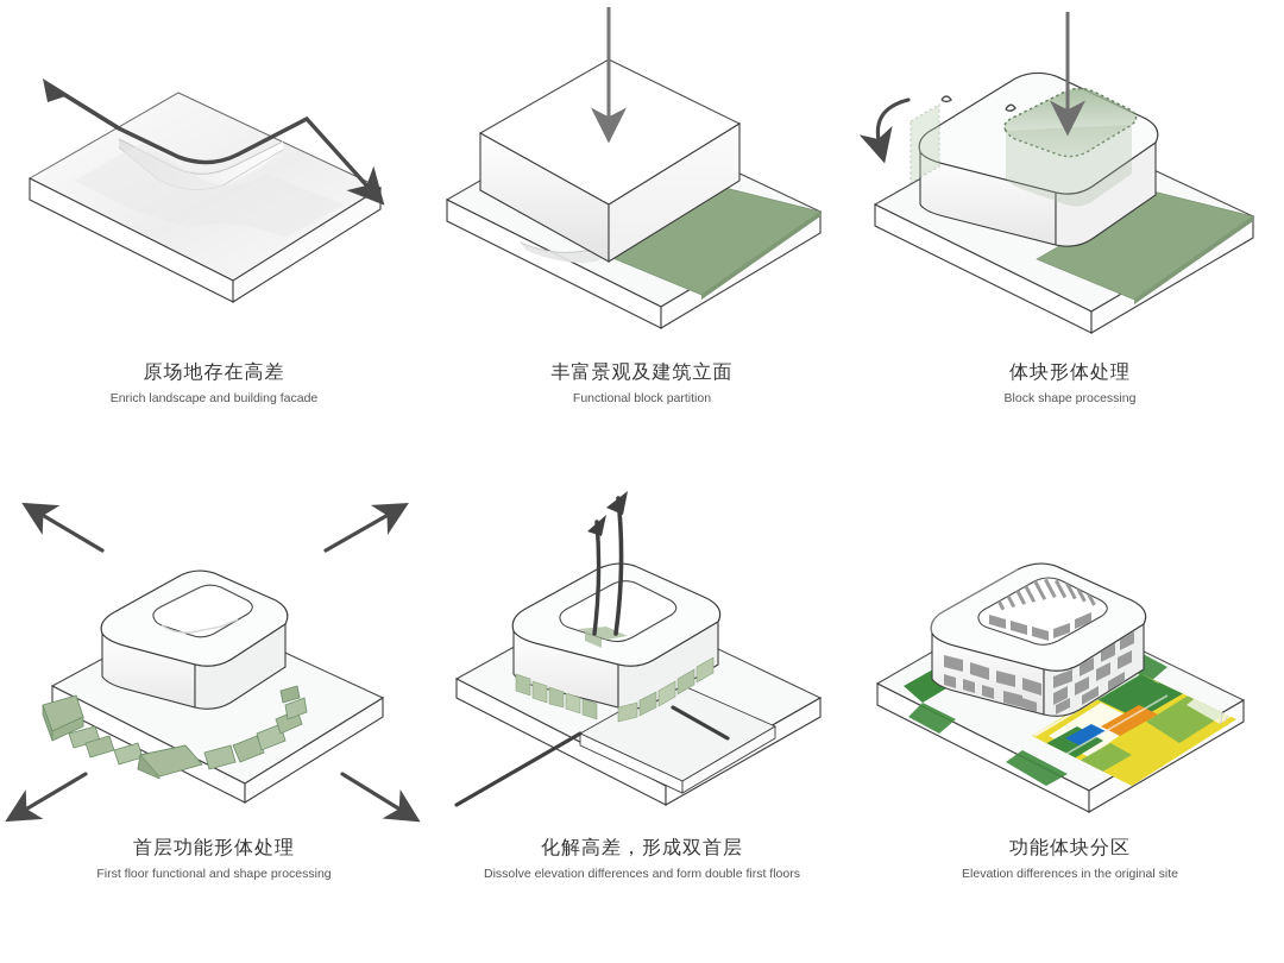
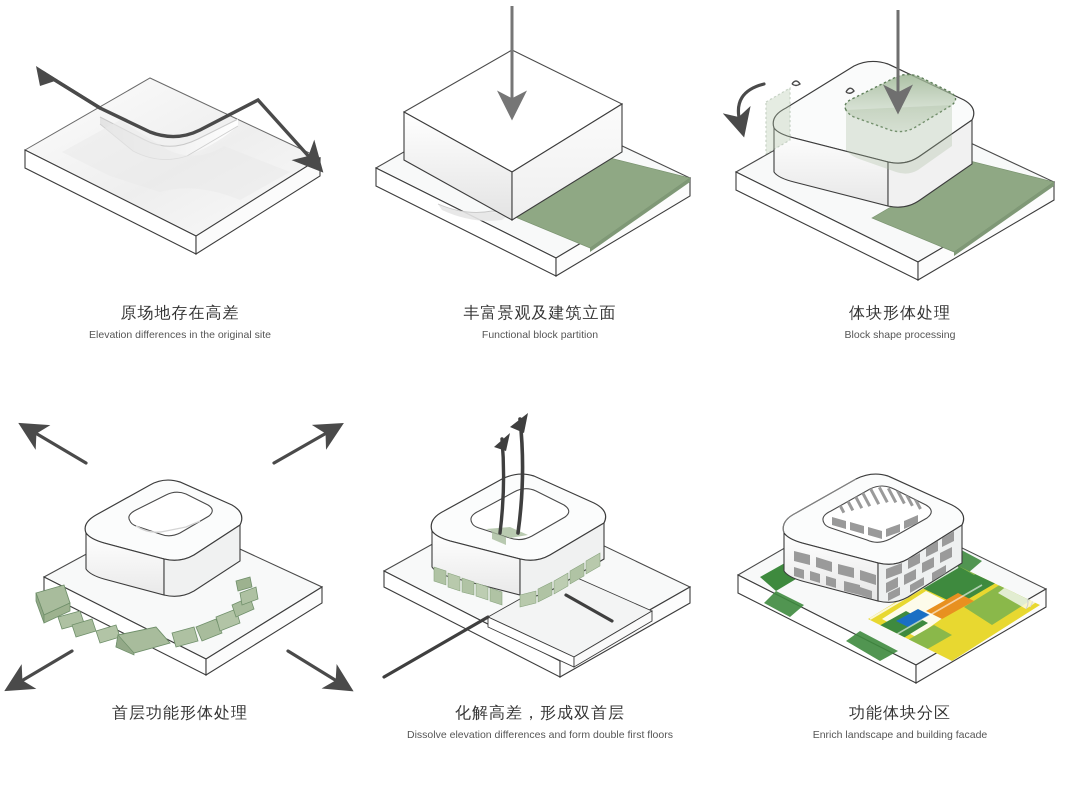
  原场地存在高差
- Enrich landscape and building facade
+ Elevation differences in the original site
  丰富景观及建筑立面
  Functional block partition
  体块形体处理
  Block shape processing
  首层功能形体处理
- First floor functional and shape processing
  化解高差，形成双首层
  Dissolve elevation differences and form double first floors
  功能体块分区
- Elevation differences in the original site
+ Enrich landscape and building facade
